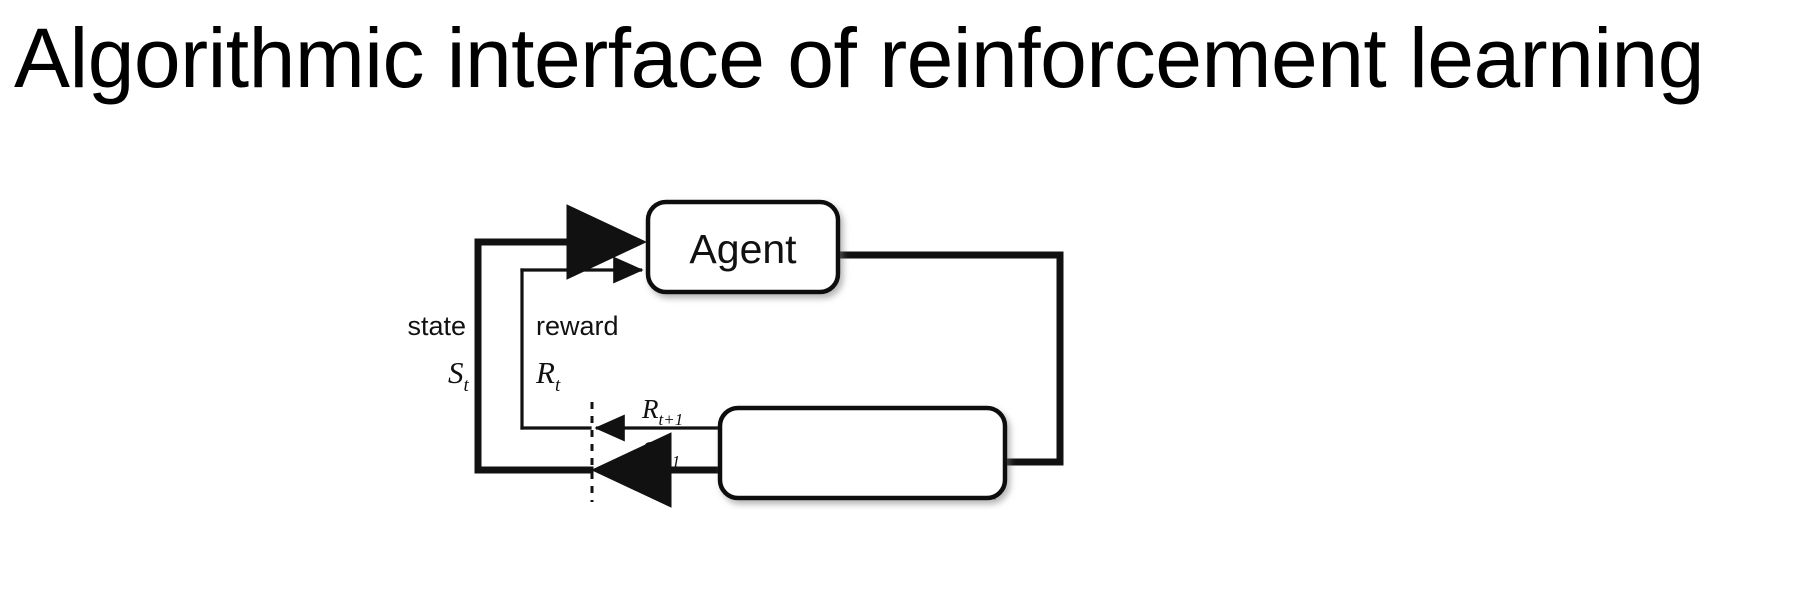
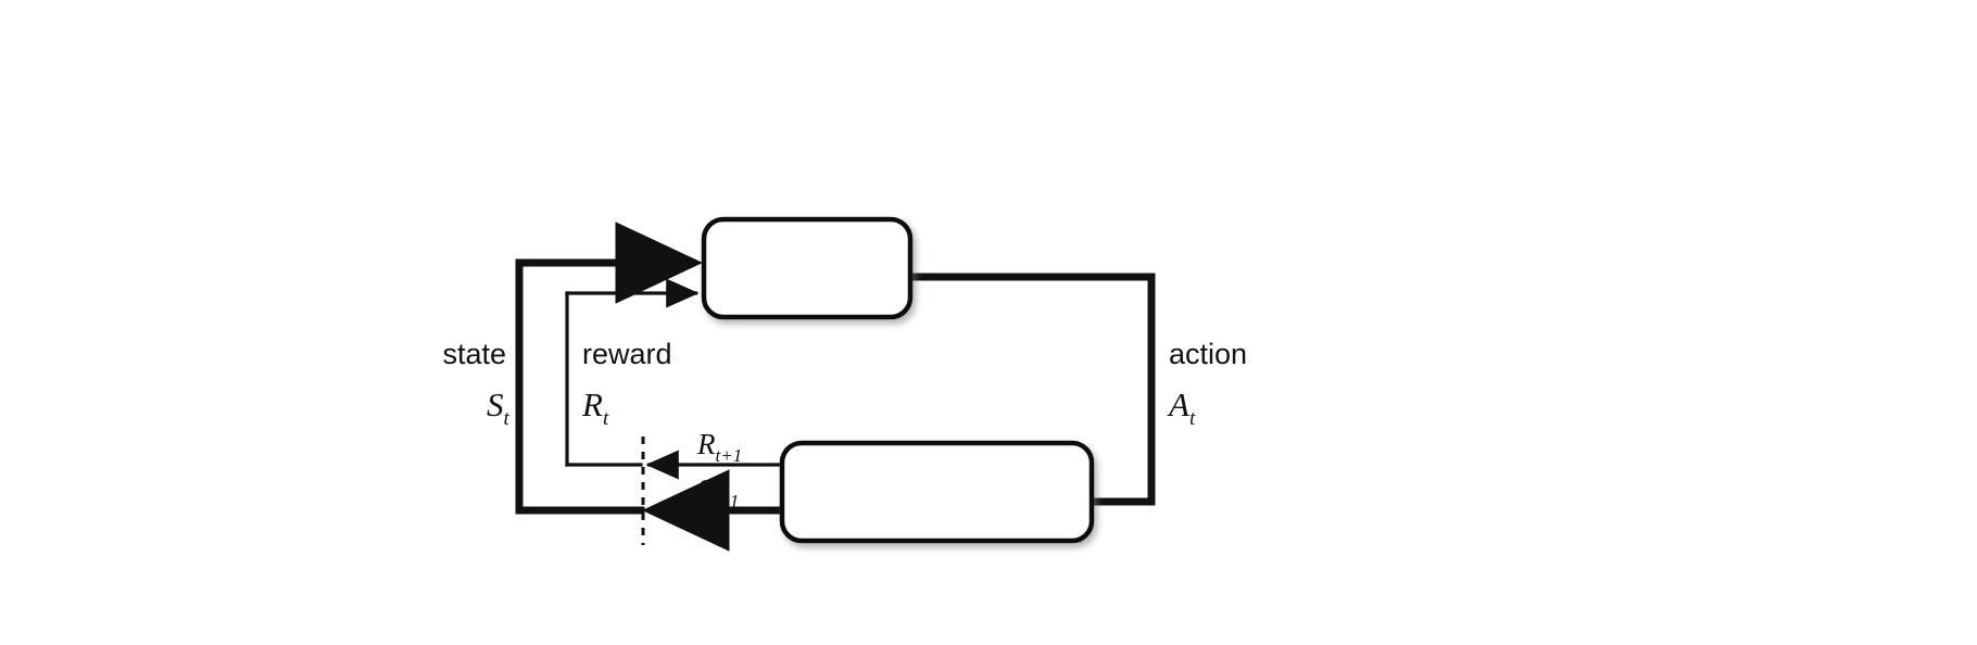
- Algorithmic interface of reinforcement learning
- Agent
  state
  St
  reward
  Rt
+ action
+ At
  Rt+1
  St+1
